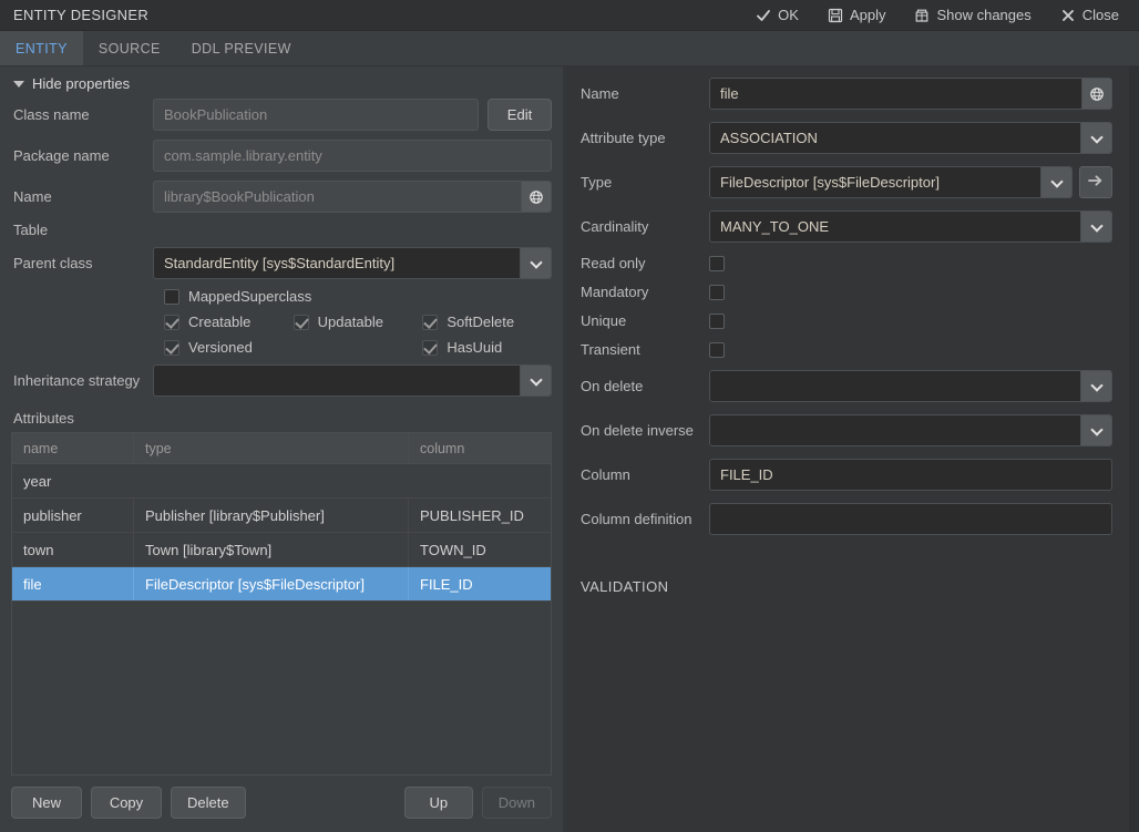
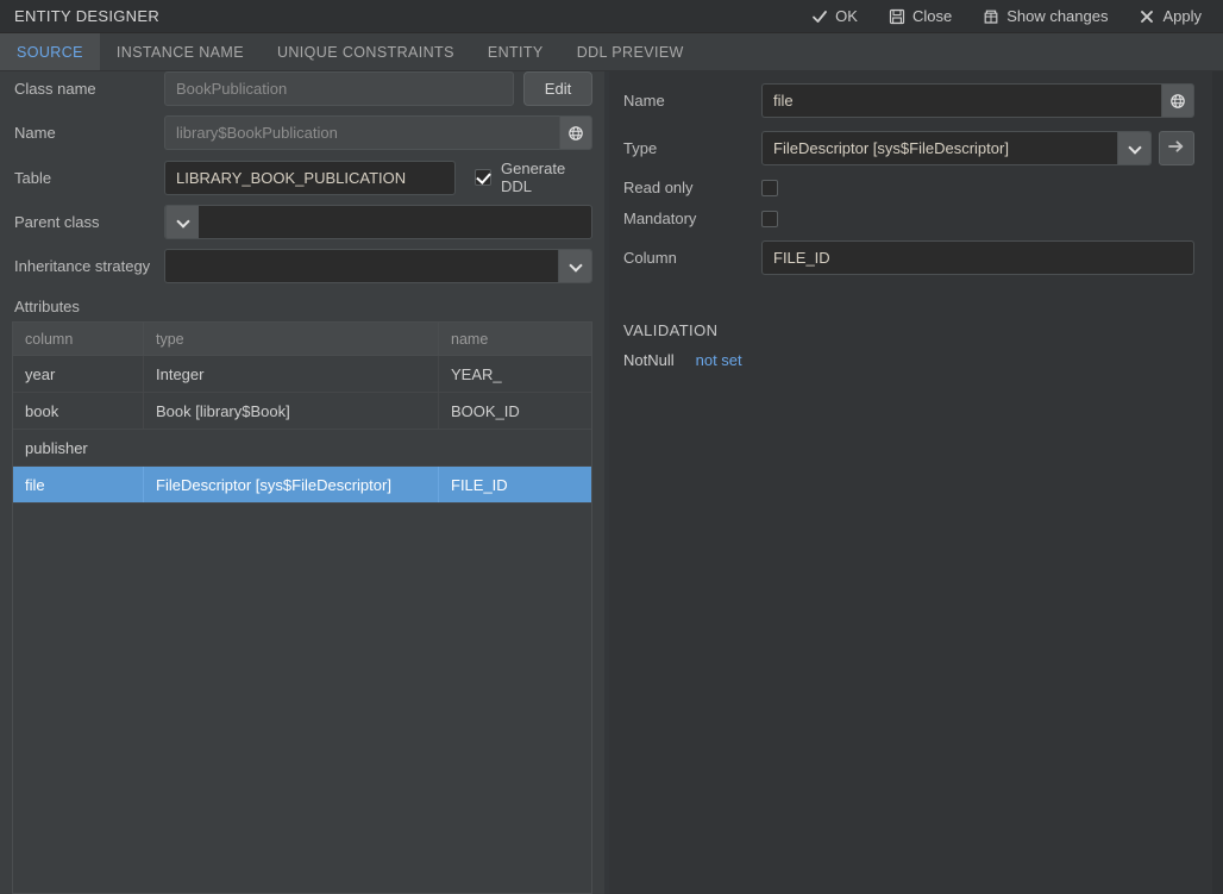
  ENTITY DESIGNER
  OK
- Apply
+ Close
  Show changes
- Close
+ Apply
- ENTITY
+ SOURCE
+ INSTANCE NAME
+ UNIQUE CONSTRAINTS
- SOURCE
+ ENTITY
  DDL PREVIEW
- Hide properties
  Class name
  BookPublication
  Edit
- Package name
- com.sample.library.entity
  Name
  library$BookPublication
  Table
+ LIBRARY_BOOK_PUBLICATION
+ Generate DDL
  Parent class
- StandardEntity [sys$StandardEntity]
- MappedSuperclass
- Creatable
- Updatable
- SoftDelete
- Versioned
- HasUuid
  Inheritance strategy
  Attributes
- name
+ column
  type
- column
+ name
  year
+ Integer
+ YEAR_
+ book
+ Book [library$Book]
+ BOOK_ID
  publisher
- Publisher [library$Publisher]
- PUBLISHER_ID
- town
- Town [library$Town]
- TOWN_ID
  file
  FileDescriptor [sys$FileDescriptor]
  FILE_ID
- New
- Copy
- Delete
- Up
- Down
  Name
  file
- Attribute type
- ASSOCIATION
  Type
  FileDescriptor [sys$FileDescriptor]
- Cardinality
- MANY_TO_ONE
  Read only
  Mandatory
- Unique
- Transient
- On delete
- On delete inverse
  Column
  FILE_ID
- Column definition
  VALIDATION
+ NotNull
+ not set
